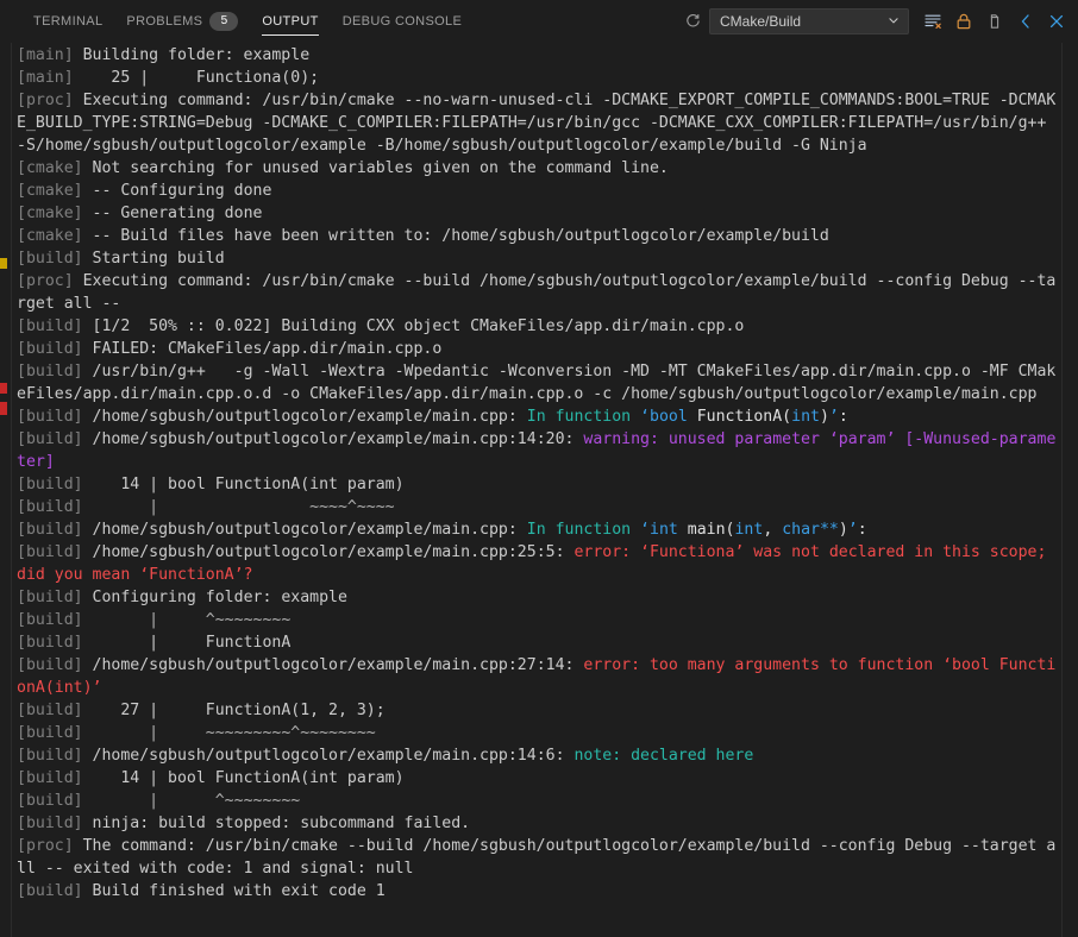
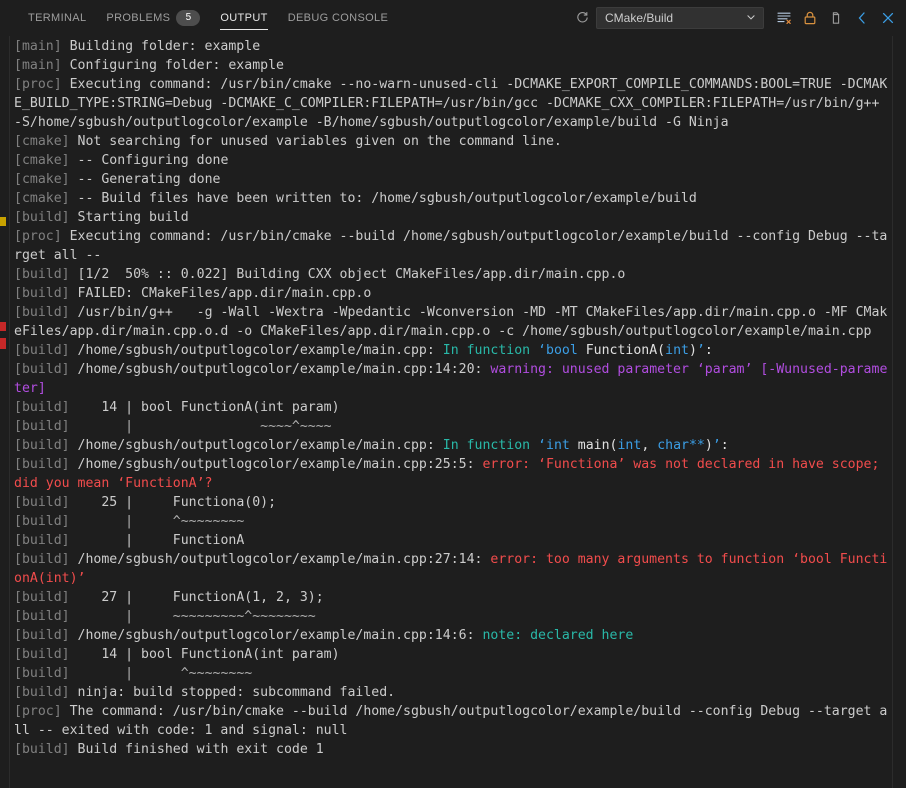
  TERMINAL
  PROBLEMS
  5
  OUTPUT
  DEBUG CONSOLE
  CMake/Build
  [main] Building folder: example
- [main] 25 | Functiona(0);
+ [main] Configuring folder: example
  [proc] Executing command: /usr/bin/cmake --no-warn-unused-cli -DCMAKE_EXPORT_COMPILE_COMMANDS:BOOL=TRUE -DCMAKE_BUILD_TYPE:STRING=Debug -DCMAKE_C_COMPILER:FILEPATH=/usr/bin/gcc -DCMAKE_CXX_COMPILER:FILEPATH=/usr/bin/g++ -S/home/sgbush/outputlogcolor/example -B/home/sgbush/outputlogcolor/example/build -G Ninja
  [cmake] Not searching for unused variables given on the command line.
  [cmake] -- Configuring done
  [cmake] -- Generating done
  [cmake] -- Build files have been written to: /home/sgbush/outputlogcolor/example/build
  [build] Starting build
  [proc] Executing command: /usr/bin/cmake --build /home/sgbush/outputlogcolor/example/build --config Debug --target all --
  [build] [1/2 50% :: 0.022] Building CXX object CMakeFiles/app.dir/main.cpp.o
  [build] FAILED: CMakeFiles/app.dir/main.cpp.o
  [build] /usr/bin/g++ -g -Wall -Wextra -Wpedantic -Wconversion -MD -MT CMakeFiles/app.dir/main.cpp.o -MF CMakeFiles/app.dir/main.cpp.o.d -o CMakeFiles/app.dir/main.cpp.o -c /home/sgbush/outputlogcolor/example/main.cpp
  [build] /home/sgbush/outputlogcolor/example/main.cpp: In function ‘bool FunctionA(int)’:
  [build] /home/sgbush/outputlogcolor/example/main.cpp:14:20: warning: unused parameter ‘param’ [-Wunused-parameter]
  [build] 14 | bool FunctionA(int param)
  [build] | ~~~~^~~~~
  [build] /home/sgbush/outputlogcolor/example/main.cpp: In function ‘int main(int, char**)’:
- [build] /home/sgbush/outputlogcolor/example/main.cpp:25:5: error: ‘Functiona’ was not declared in this scope; did you mean ‘FunctionA’?
+ [build] /home/sgbush/outputlogcolor/example/main.cpp:25:5: error: ‘Functiona’ was not declared in have scope; did you mean ‘FunctionA’?
- [build] Configuring folder: example
+ [build] 25 | Functiona(0);
  [build] | ^~~~~~~~~
  [build] | FunctionA
  [build] /home/sgbush/outputlogcolor/example/main.cpp:27:14: error: too many arguments to function ‘bool FunctionA(int)’
  [build] 27 | FunctionA(1, 2, 3);
  [build] | ~~~~~~~~~^~~~~~~~~
  [build] /home/sgbush/outputlogcolor/example/main.cpp:14:6: note: declared here
  [build] 14 | bool FunctionA(int param)
  [build] | ^~~~~~~~~
  [build] ninja: build stopped: subcommand failed.
  [proc] The command: /usr/bin/cmake --build /home/sgbush/outputlogcolor/example/build --config Debug --target all -- exited with code: 1 and signal: null
  [build] Build finished with exit code 1
